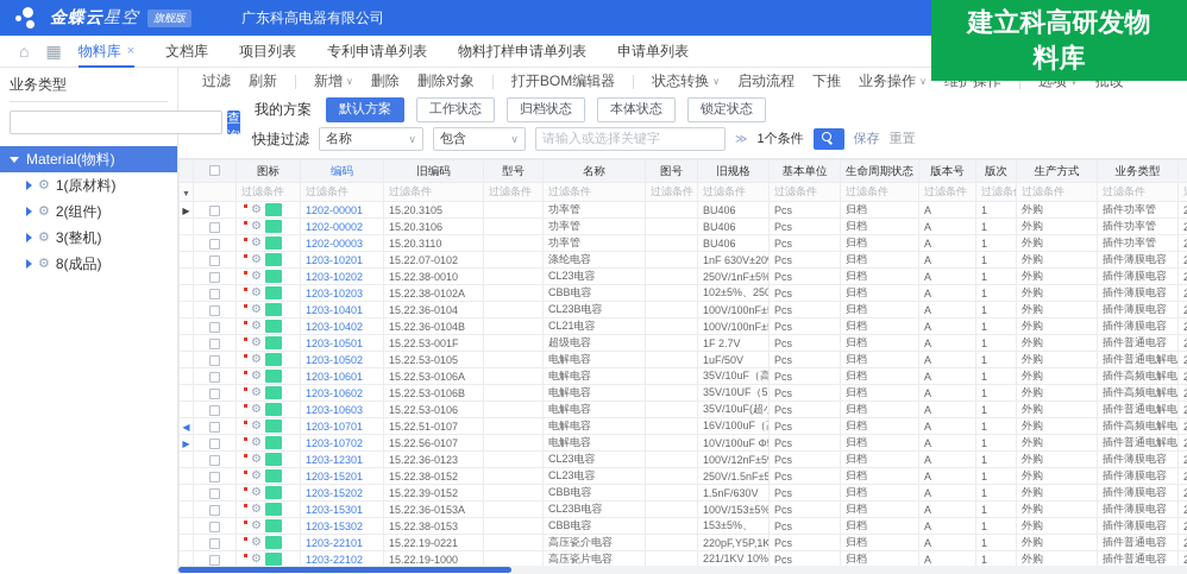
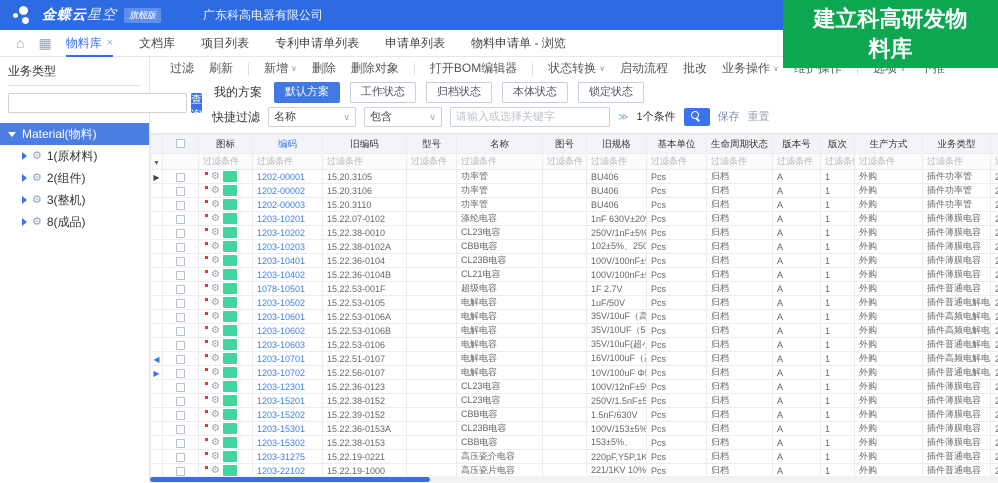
  建立科高研发物料库
  金蝶云星空
  旗舰版
  广东科高电器有限公司
  ⌂
  ▦
  物料库
  ×
  文档库
  项目列表
  专利申请单列表
- 物料打样申请单列表
  申请单列表
+ 物料申请单 - 浏览
  业务类型
  查询
  Material(物料)
  ⚙
  1(原材料)
  ⚙
  2(组件)
  ⚙
  3(整机)
  ⚙
  8(成品)
  过滤
  刷新
  新增
  ∨
  删除
  删除对象
  打开BOM编辑器
  状态转换
  ∨
  启动流程
- 下推
+ 批改
  业务操作
  ∨
  维护操作
  选项
  ∨
- 批改
+ 下推
  我的方案
  默认方案
  工作状态
  归档状态
  本体状态
  锁定状态
  快捷过滤
  名称
  ∨
  包含
  ∨
  请输入或选择关键字
  ≫
  1个条件
  保存
  重置
  		图标	编码	旧编码	型号	名称	图号	旧规格	基本单位	生命周期状态	版本号	版次	生产方式	业务类型
  		过滤条件	过滤条件	过滤条件	过滤条件	过滤条件	过滤条件	过滤条件	过滤条件	过滤条件	过滤条件	过滤条	过滤条件	过滤条件
  ▶		⚙	1202-00001	15.20.3105		功率管		BU406	Pcs	归档	A	1	外购	插件功率管
  		⚙	1202-00002	15.20.3106		功率管		BU406	Pcs	归档	A	1	外购	插件功率管
  		⚙	1202-00003	15.20.3110		功率管		BU406	Pcs	归档	A	1	外购	插件功率管
  		⚙	1203-10201	15.22.07-0102		涤纶电容		1nF 630V±20	Pcs	归档	A	1	外购	插件薄膜电容
  		⚙	1203-10202	15.22.38-0010		CL23电容		250V/1nF±5%	Pcs	归档	A	1	外购	插件薄膜电容
  		⚙	1203-10203	15.22.38-0102A		CBB电容		102±5%、250	Pcs	归档	A	1	外购	插件薄膜电容
  		⚙	1203-10401	15.22.36-0104		CL23B电容		100V/100nF±	Pcs	归档	A	1	外购	插件薄膜电容
  		⚙	1203-10402	15.22.36-0104B		CL21电容		100V/100nF±	Pcs	归档	A	1	外购	插件薄膜电容
- 		⚙	1203-10501	15.22.53-001F		超级电容		1F 2.7V	Pcs	归档	A	1	外购	插件普通电容
+ 		⚙	1078-10501	15.22.53-001F		超级电容		1F 2.7V	Pcs	归档	A	1	外购	插件普通电容
  		⚙	1203-10502	15.22.53-0105		电解电容		1uF/50V	Pcs	归档	A	1	外购	插件普通电解电
  		⚙	1203-10601	15.22.53-0106A		电解电容		35V/10uF（高	Pcs	归档	A	1	外购	插件高频电解电
  		⚙	1203-10602	15.22.53-0106B		电解电容		35V/10UF（5	Pcs	归档	A	1	外购	插件高频电解电
  		⚙	1203-10603	15.22.53-0106		电解电容		35V/10uF(超	Pcs	归档	A	1	外购	插件普通电解电
  ◀		⚙	1203-10701	15.22.51-0107		电解电容		16V/100uF（	Pcs	归档	A	1	外购	插件高频电解电
  ▶		⚙	1203-10702	15.22.56-0107		电解电容		10V/100uF Φ	Pcs	归档	A	1	外购	插件普通电解电
  		⚙	1203-12301	15.22.36-0123		CL23电容		100V/12nF±5	Pcs	归档	A	1	外购	插件薄膜电容
  		⚙	1203-15201	15.22.38-0152		CL23电容		250V/1.5nF±5	Pcs	归档	A	1	外购	插件薄膜电容
  		⚙	1203-15202	15.22.39-0152		CBB电容		1.5nF/630V	Pcs	归档	A	1	外购	插件薄膜电容
  		⚙	1203-15301	15.22.36-0153A		CL23B电容		100V/153±5%	Pcs	归档	A	1	外购	插件薄膜电容
  		⚙	1203-15302	15.22.38-0153		CBB电容		153±5%、	Pcs	归档	A	1	外购	插件薄膜电容
- 		⚙	1203-22101	15.22.19-0221		高压瓷介电容		220pF,Y5P,1K	Pcs	归档	A	1	外购	插件普通电容
+ 		⚙	1203-31275	15.22.19-0221		高压瓷介电容		220pF,Y5P,1K	Pcs	归档	A	1	外购	插件普通电容
  		⚙	1203-22102	15.22.19-1000		高压瓷片电容		221/1KV 10%	Pcs	归档	A	1	外购	插件普通电容
